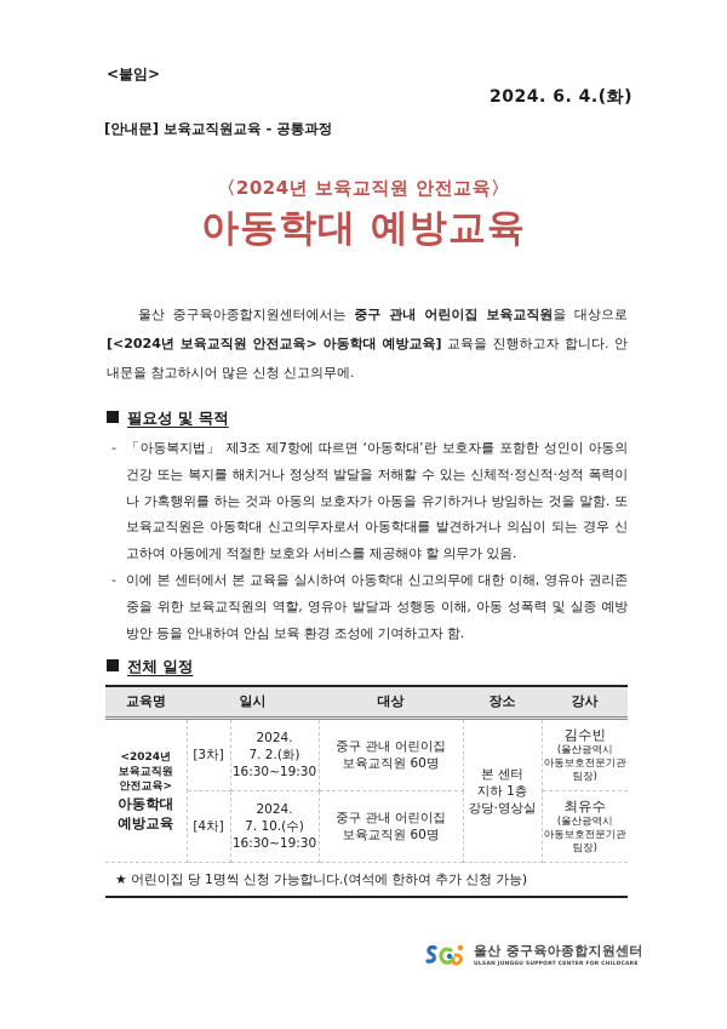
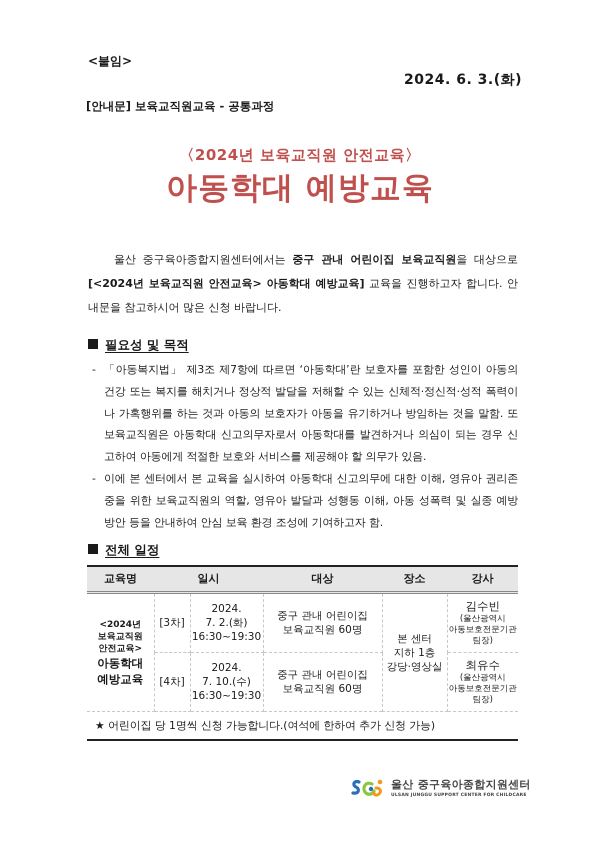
  <붙임>
- 2024. 6. 4.(화)
+ 2024. 6. 3.(화)
  [안내문] 보육교직원교육 - 공통과정
  〈2024년 보육교직원 안전교육〉
  아동학대 예방교육
- 울산 중구육아종합지원센터에서는 중구 관내 어린이집 보육교직원을 대상으로 [<2024년 보육교직원 안전교육> 아동학대 예방교육] 교육을 진행하고자 합니다. 안내문을 참고하시어 많은 신청 신고의무에.
+ 울산 중구육아종합지원센터에서는 중구 관내 어린이집 보육교직원을 대상으로 [<2024년 보육교직원 안전교육> 아동학대 예방교육] 교육을 진행하고자 합니다. 안내문을 참고하시어 많은 신청 바랍니다.
  필요성 및 목적
  -
  「아동복지법」 제3조 제7항에 따르면 ‘아동학대’란 보호자를 포함한 성인이 아동의 건강 또는 복지를 해치거나 정상적 발달을 저해할 수 있는 신체적·정신적·성적 폭력이나 가혹행위를 하는 것과 아동의 보호자가 아동을 유기하거나 방임하는 것을 말함. 또 보육교직원은 아동학대 신고의무자로서 아동학대를 발견하거나 의심이 되는 경우 신고하여 아동에게 적절한 보호와 서비스를 제공해야 할 의무가 있음.
  -
  이에 본 센터에서 본 교육을 실시하여 아동학대 신고의무에 대한 이해, 영유아 권리존중을 위한 보육교직원의 역할, 영유아 발달과 성행동 이해, 아동 성폭력 및 실종 예방 방안 등을 안내하여 안심 보육 환경 조성에 기여하고자 함.
  전체 일정
  교육명	일시	대상	장소	강사
  <2024년 보육교직원 안전교육> 아동학대 예방교육	[3차]	2024. 7. 2.(화) 16:30~19:30	중구 관내 어린이집 보육교직원 60명	본 센터 지하 1층 강당·영상실	김수빈 (울산광역시 아동보호전문기관 팀장)
  [4차]	2024. 7. 10.(수) 16:30~19:30	중구 관내 어린이집 보육교직원 60명	최유수 (울산광역시 아동보호전문기관 팀장)
  ★ 어린이집 당 1명씩 신청 가능합니다.(여석에 한하여 추가 신청 가능)
  울산 중구육아종합지원센터
